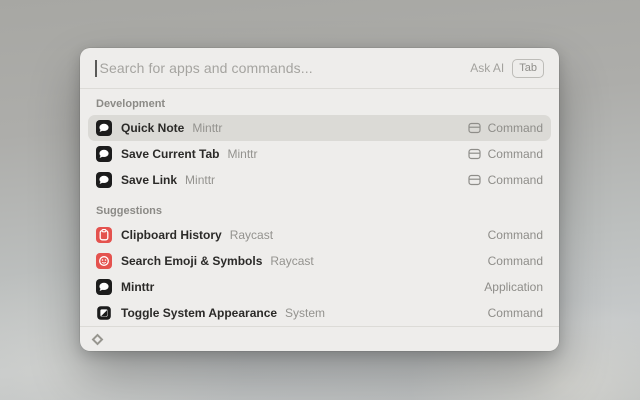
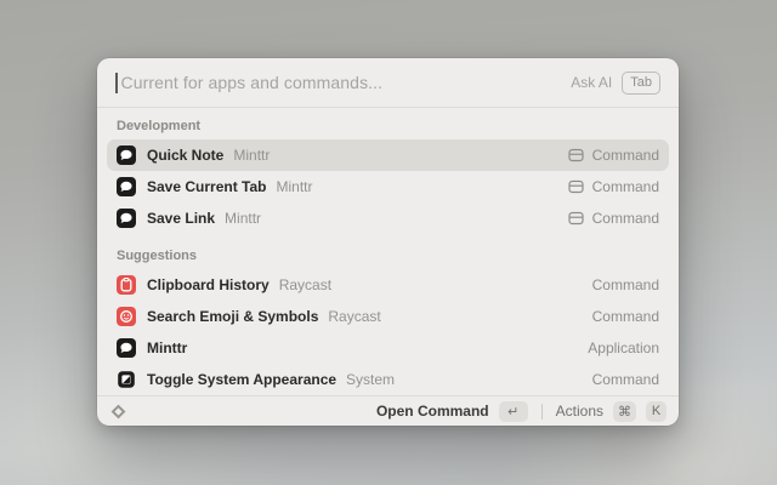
- Search for apps and commands...
+ Current for apps and commands...
  Ask AI
  Tab
  Development
  Quick Note
  Minttr
  Command
  Save Current Tab
  Minttr
  Command
  Save Link
  Minttr
  Command
  Suggestions
  Clipboard History
  Raycast
  Command
  Search Emoji & Symbols
  Raycast
  Command
  Minttr
  Application
  Toggle System Appearance
  System
  Command
+ Open Command
+ ↵
+ Actions
+ ⌘
+ K
